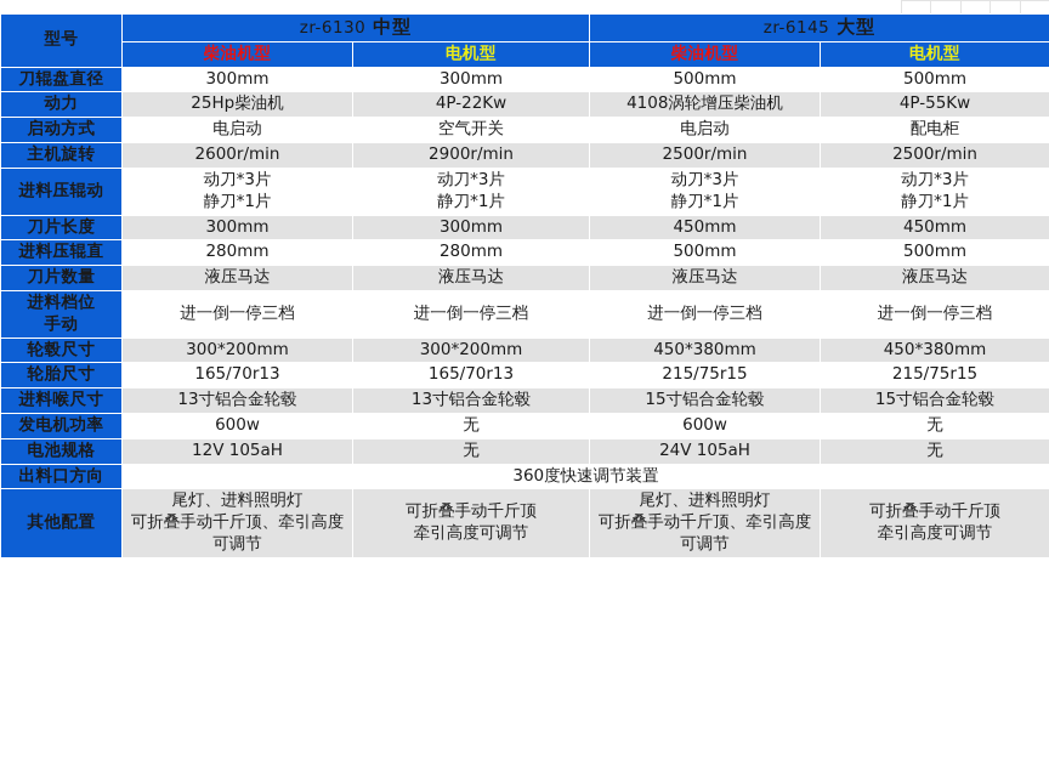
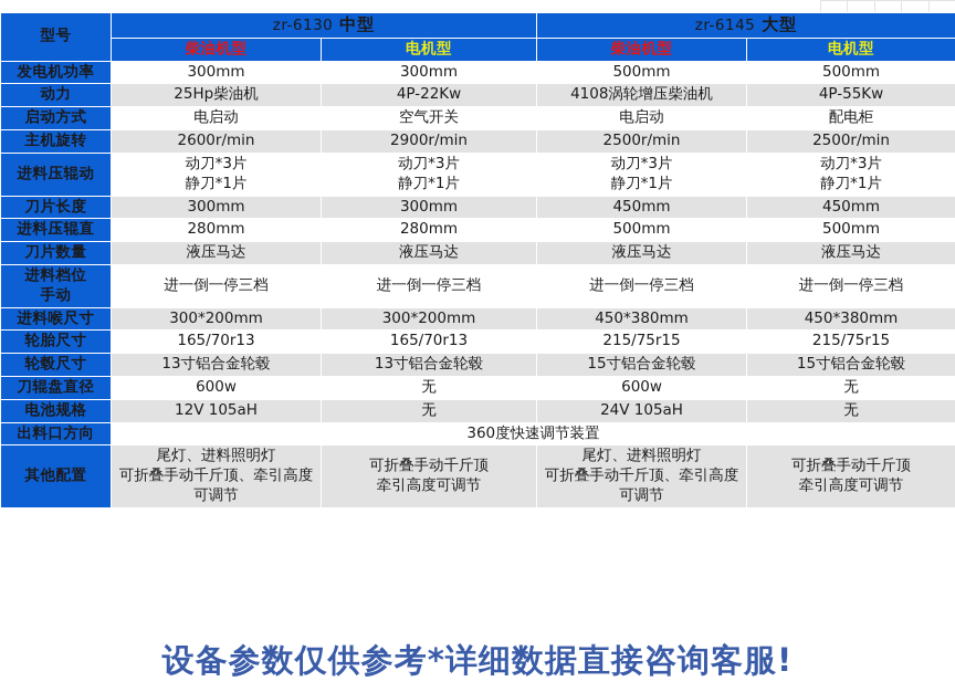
  型号	zr-6130 中型	zr-6145 大型
  柴油机型	电机型	柴油机型	电机型
- 刀辊盘直径	300mm	300mm	500mm	500mm
+ 发电机功率	300mm	300mm	500mm	500mm
  动力	25Hp柴油机	4P-22Kw	4108涡轮增压柴油机	4P-55Kw
  启动方式	电启动	空气开关	电启动	配电柜
  主机旋转	2600r/min	2900r/min	2500r/min	2500r/min
  进料压辊动	动刀*3片静刀*1片	动刀*3片静刀*1片	动刀*3片静刀*1片	动刀*3片静刀*1片
  刀片长度	300mm	300mm	450mm	450mm
  进料压辊直	280mm	280mm	500mm	500mm
  刀片数量	液压马达	液压马达	液压马达	液压马达
  进料档位手动	进一倒一停三档	进一倒一停三档	进一倒一停三档	进一倒一停三档
- 轮毂尺寸	300*200mm	300*200mm	450*380mm	450*380mm
+ 进料喉尺寸	300*200mm	300*200mm	450*380mm	450*380mm
  轮胎尺寸	165/70r13	165/70r13	215/75r15	215/75r15
- 进料喉尺寸	13寸铝合金轮毂	13寸铝合金轮毂	15寸铝合金轮毂	15寸铝合金轮毂
+ 轮毂尺寸	13寸铝合金轮毂	13寸铝合金轮毂	15寸铝合金轮毂	15寸铝合金轮毂
- 发电机功率	600w	无	600w	无
+ 刀辊盘直径	600w	无	600w	无
  电池规格	12V 105aH	无	24V 105aH	无
  出料口方向	360度快速调节装置
  其他配置	尾灯、进料照明灯可折叠手动千斤顶、牵引高度可调节	可折叠手动千斤顶牵引高度可调节	尾灯、进料照明灯可折叠手动千斤顶、牵引高度可调节	可折叠手动千斤顶牵引高度可调节
+ 设备参数仅供参考*详细数据直接咨询客服!
